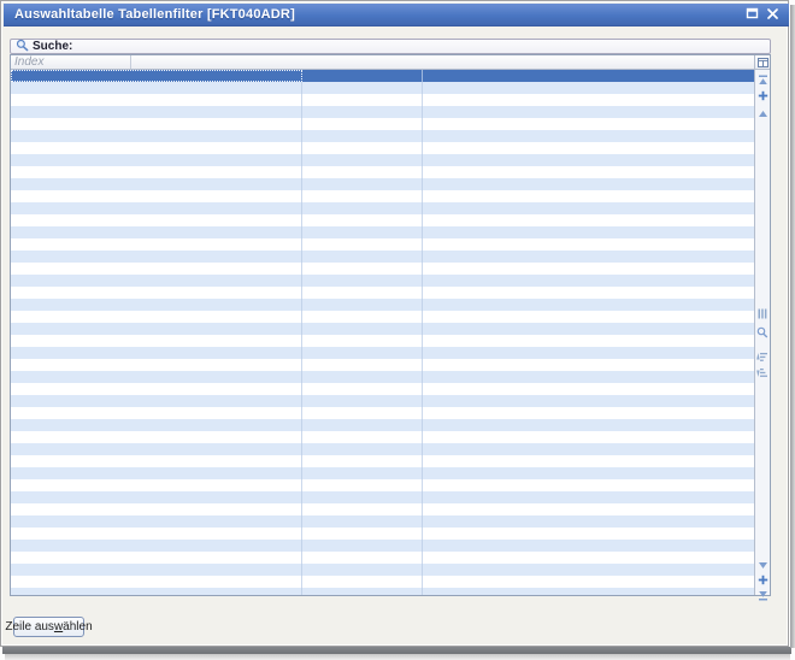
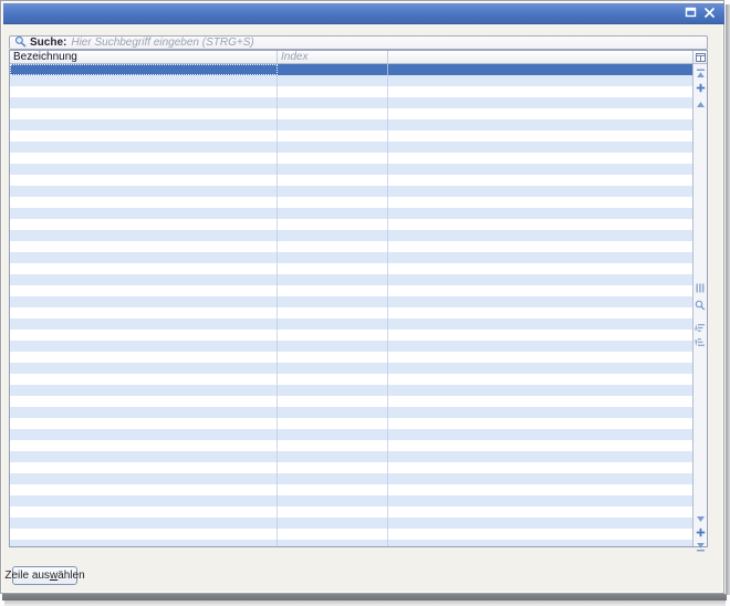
- Auswahltabelle Tabellenfilter [FKT040ADR]
  Suche:
+ Hier Suchbegriff eingeben (STRG+S)
+ Bezeichnung
  Index
  Zeile auswählen
